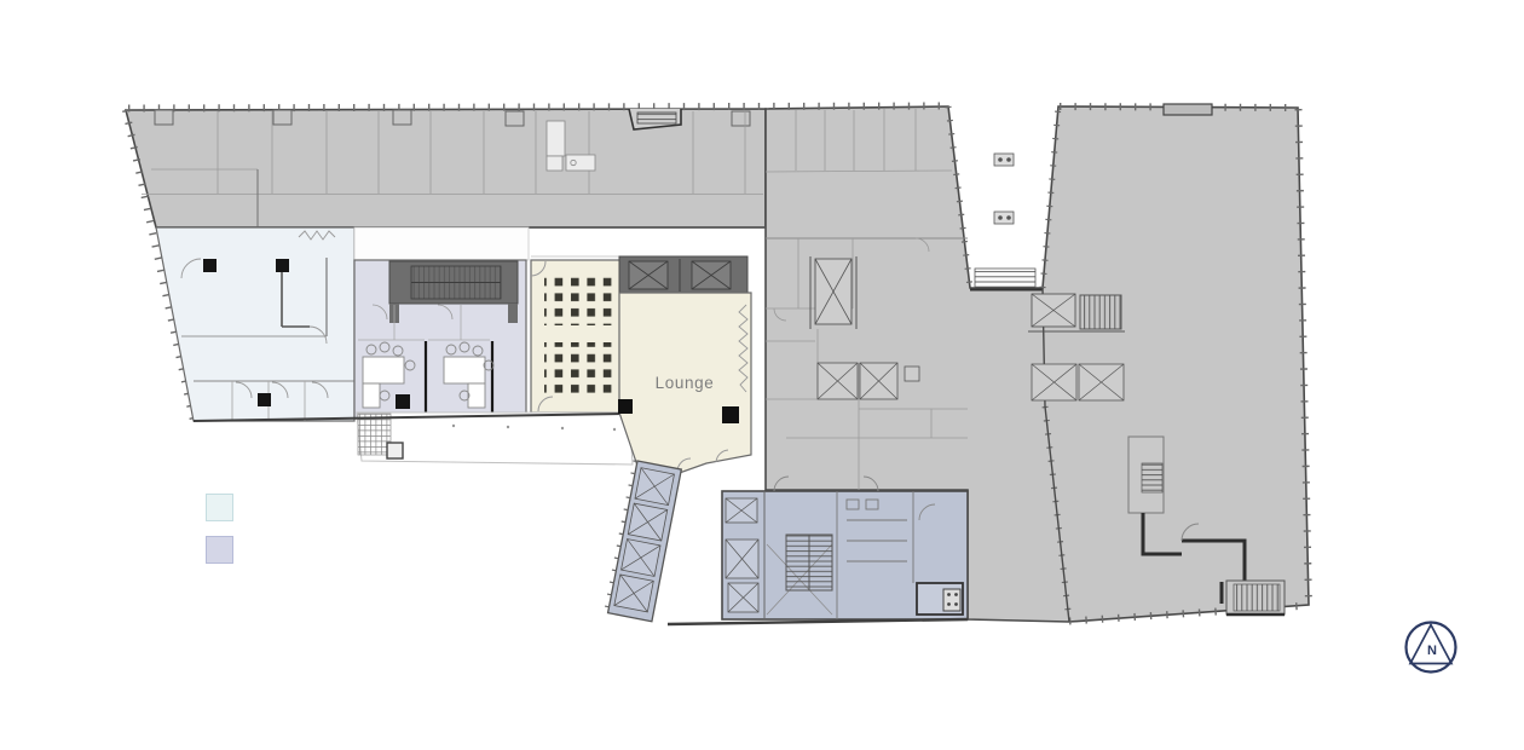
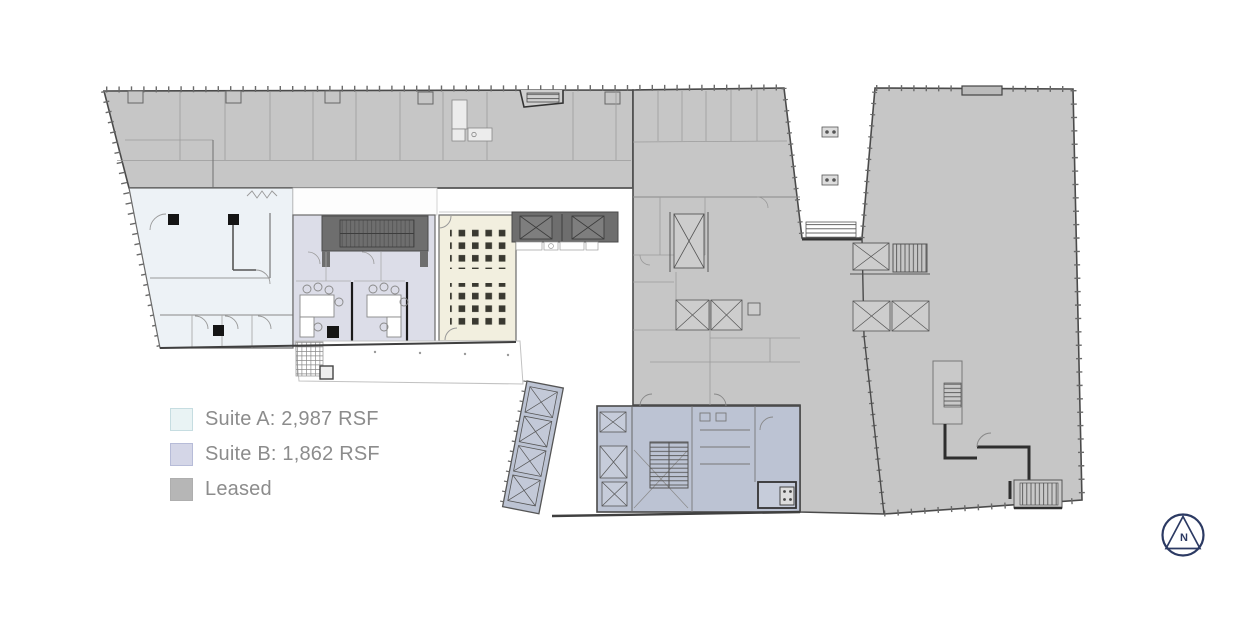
- Lounge
  N
+ Suite A: 2,987 RSF
+ Suite B: 1,862 RSF
+ Leased
